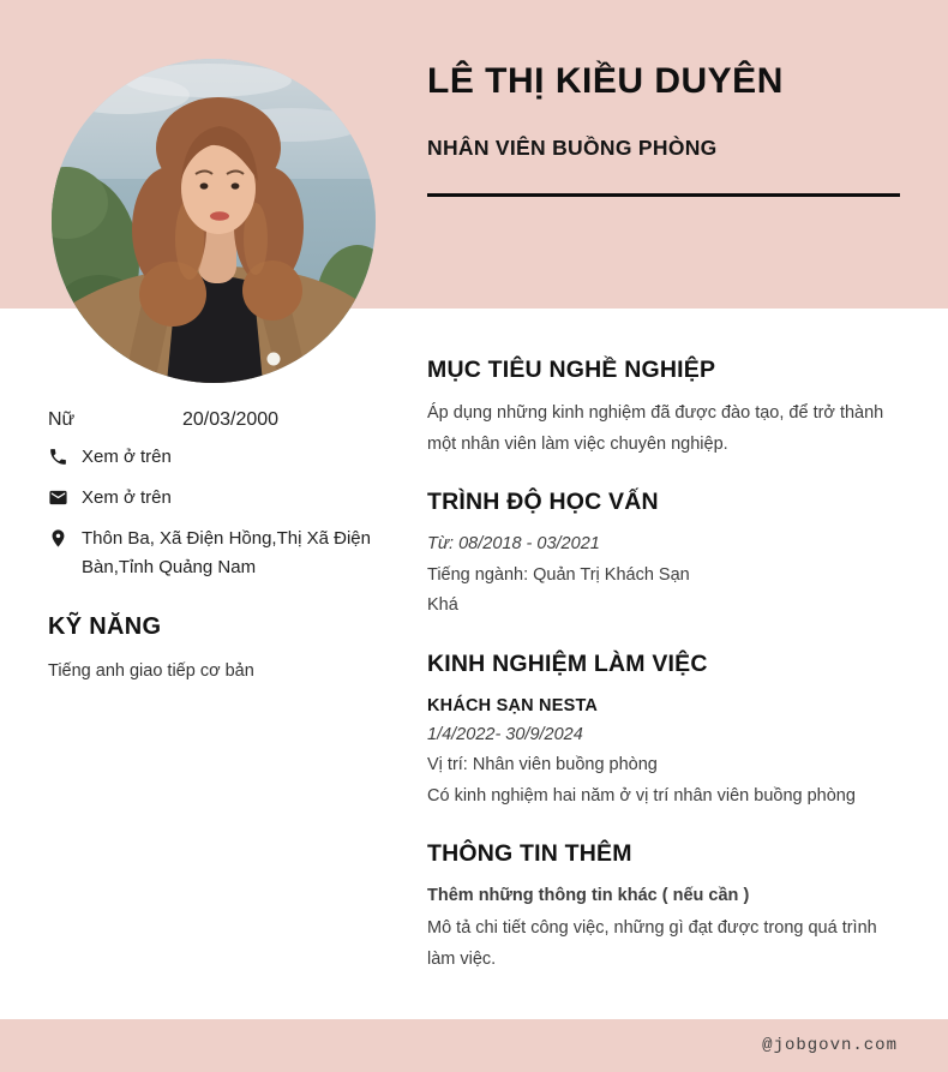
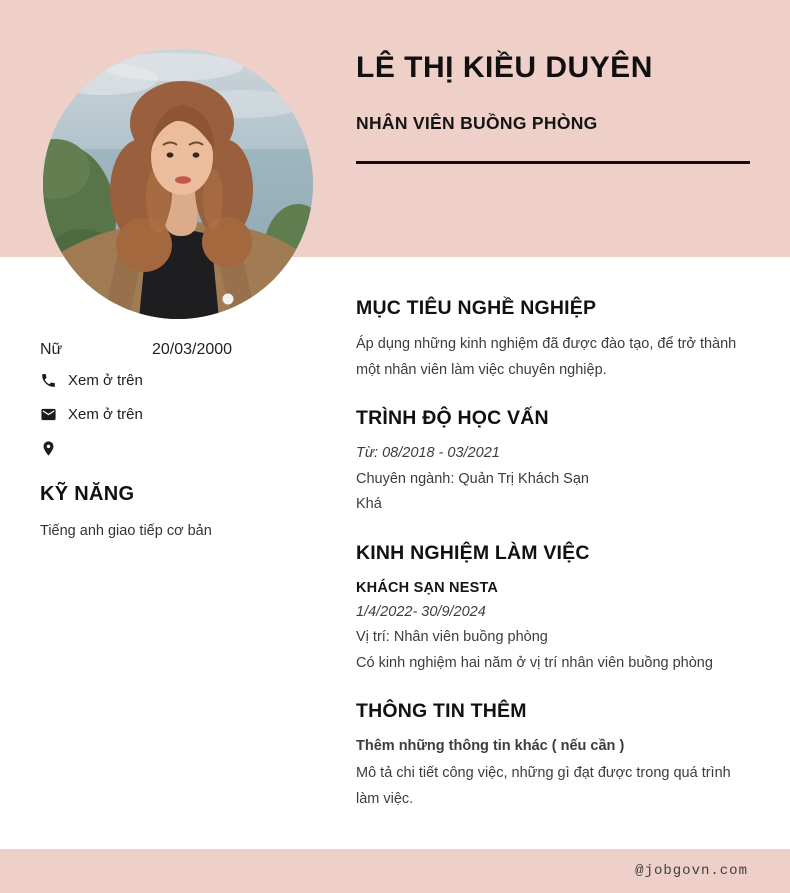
  LÊ THỊ KIỀU DUYÊN
  NHÂN VIÊN BUỒNG PHÒNG
  Nữ
  20/03/2000
  Xem ở trên
  Xem ở trên
- Thôn Ba, Xã Điện Hồng,Thị Xã Điện Bàn,Tỉnh Quảng Nam
  KỸ NĂNG
  Tiếng anh giao tiếp cơ bản
  MỤC TIÊU NGHỀ NGHIỆP
  Áp dụng những kinh nghiệm đã được đào tạo, để trở thành một nhân viên làm việc chuyên nghiệp.
  TRÌNH ĐỘ HỌC VẤN
  Từ: 08/2018 - 03/2021
- Tiếng ngành: Quản Trị Khách Sạn
+ Chuyên ngành: Quản Trị Khách Sạn
  Khá
  KINH NGHIỆM LÀM VIỆC
  KHÁCH SẠN NESTA
  1/4/2022- 30/9/2024
  Vị trí: Nhân viên buồng phòng
  Có kinh nghiệm hai năm ở vị trí nhân viên buồng phòng
  THÔNG TIN THÊM
  Thêm những thông tin khác ( nếu cần )
  Mô tả chi tiết công việc, những gì đạt được trong quá trình làm việc.
  @jobgovn.com
